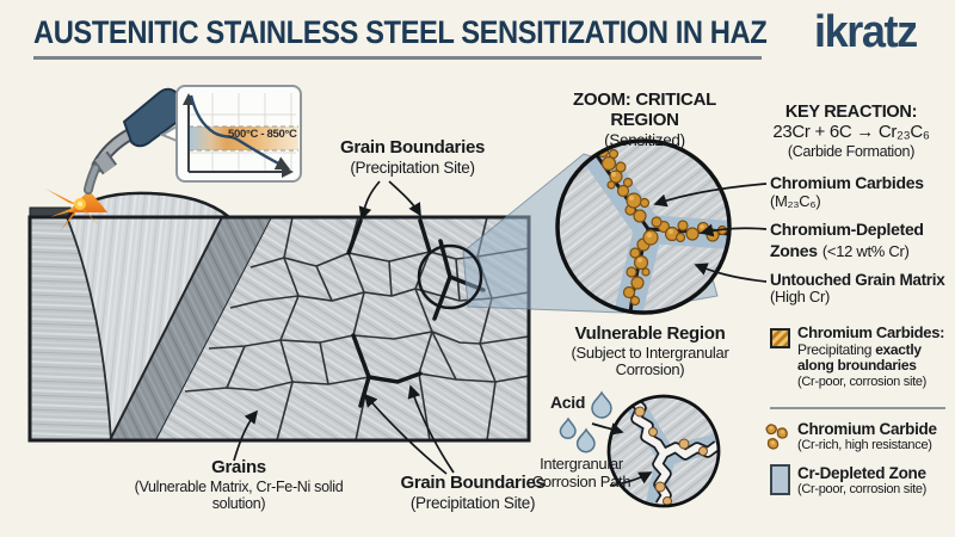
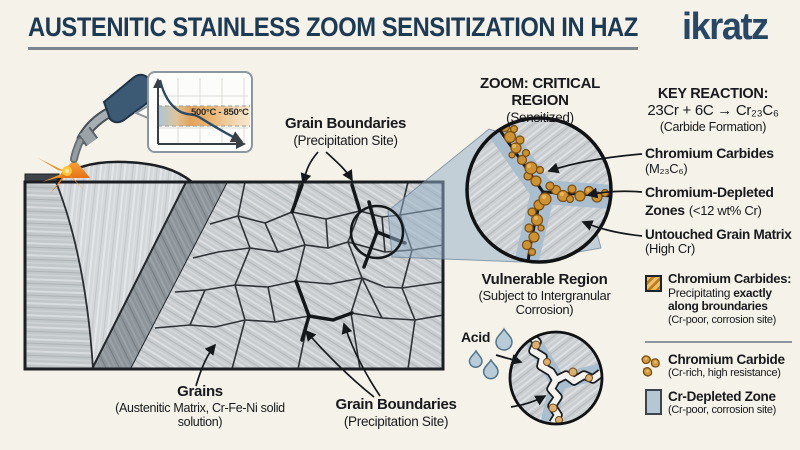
- AUSTENITIC STAINLESS STEEL SENSITIZATION IN HAZ
+ AUSTENITIC STAINLESS ZOOM SENSITIZATION IN HAZ
  ikratz
  500°C - 850°C
  Grain Boundaries
  (Precipitation Site)
  ZOOM: CRITICAL REGION
  (Sensitized)
  KEY REACTION:
  23Cr + 6C → Cr₂₃C₆
  (Carbide Formation)
  Chromium Carbides
  (M₂₃C₆)
  Chromium-Depleted Zones (<12 wt% Cr)
  Untouched Grain Matrix
  (High Cr)
  Vulnerable Region
  (Subject to Intergranular Corrosion)
  Acid
- Intergranular Corrosion Path
  Grains
- (Vulnerable Matrix, Cr-Fe-Ni solid solution)
+ (Austenitic Matrix, Cr-Fe-Ni solid solution)
  Grain Boundaries
  (Precipitation Site)
  Chromium Carbides:
  Precipitating exactly along broundaries
  (Cr-poor, corrosion site)
  Chromium Carbide
  (Cr-rich, high resistance)
  Cr-Depleted Zone
  (Cr-poor, corrosion site)
